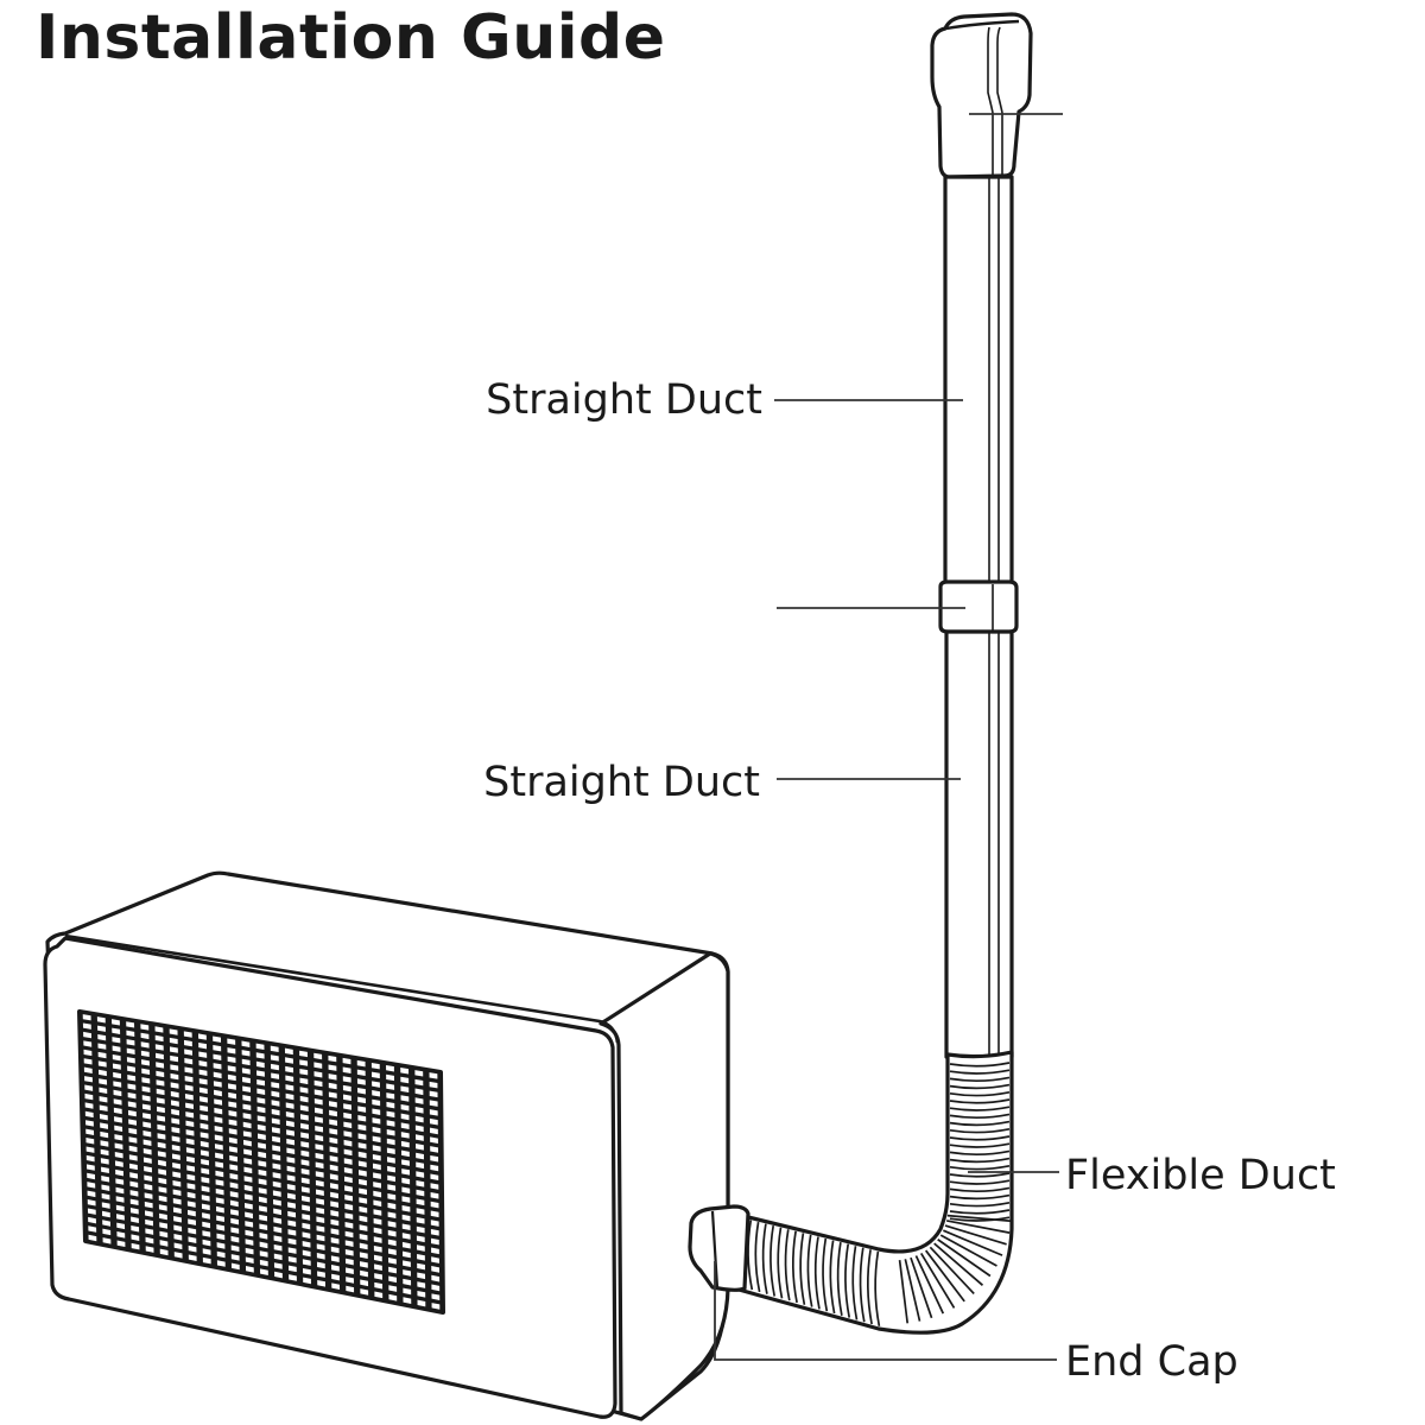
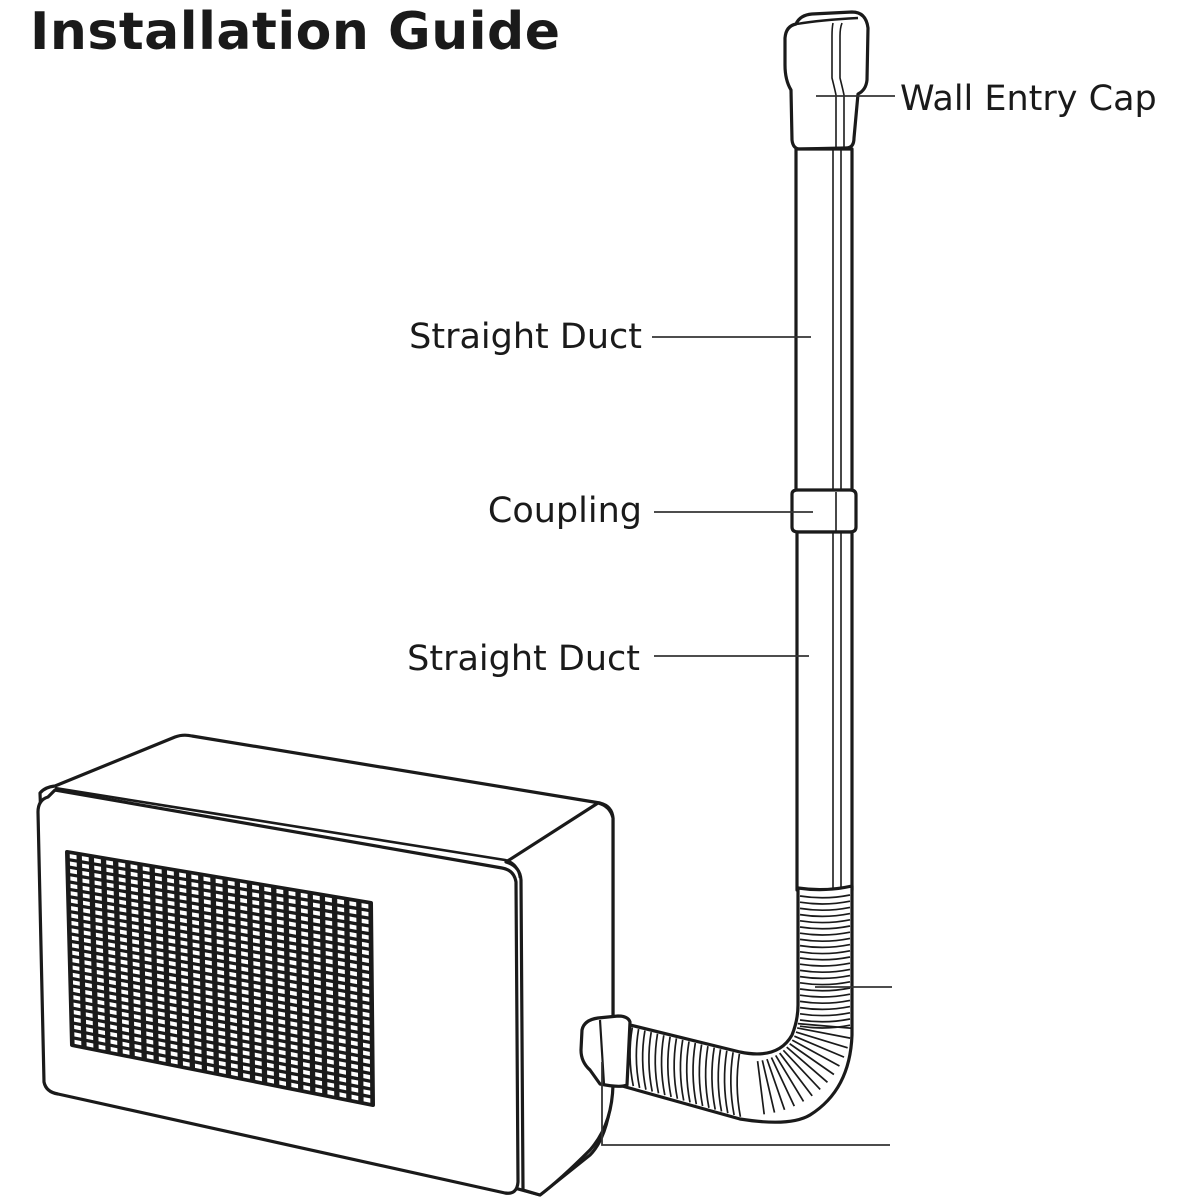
  Installation Guide
+ Wall Entry Cap
  Straight Duct
+ Coupling
  Straight Duct
- Flexible Duct
- End Cap
